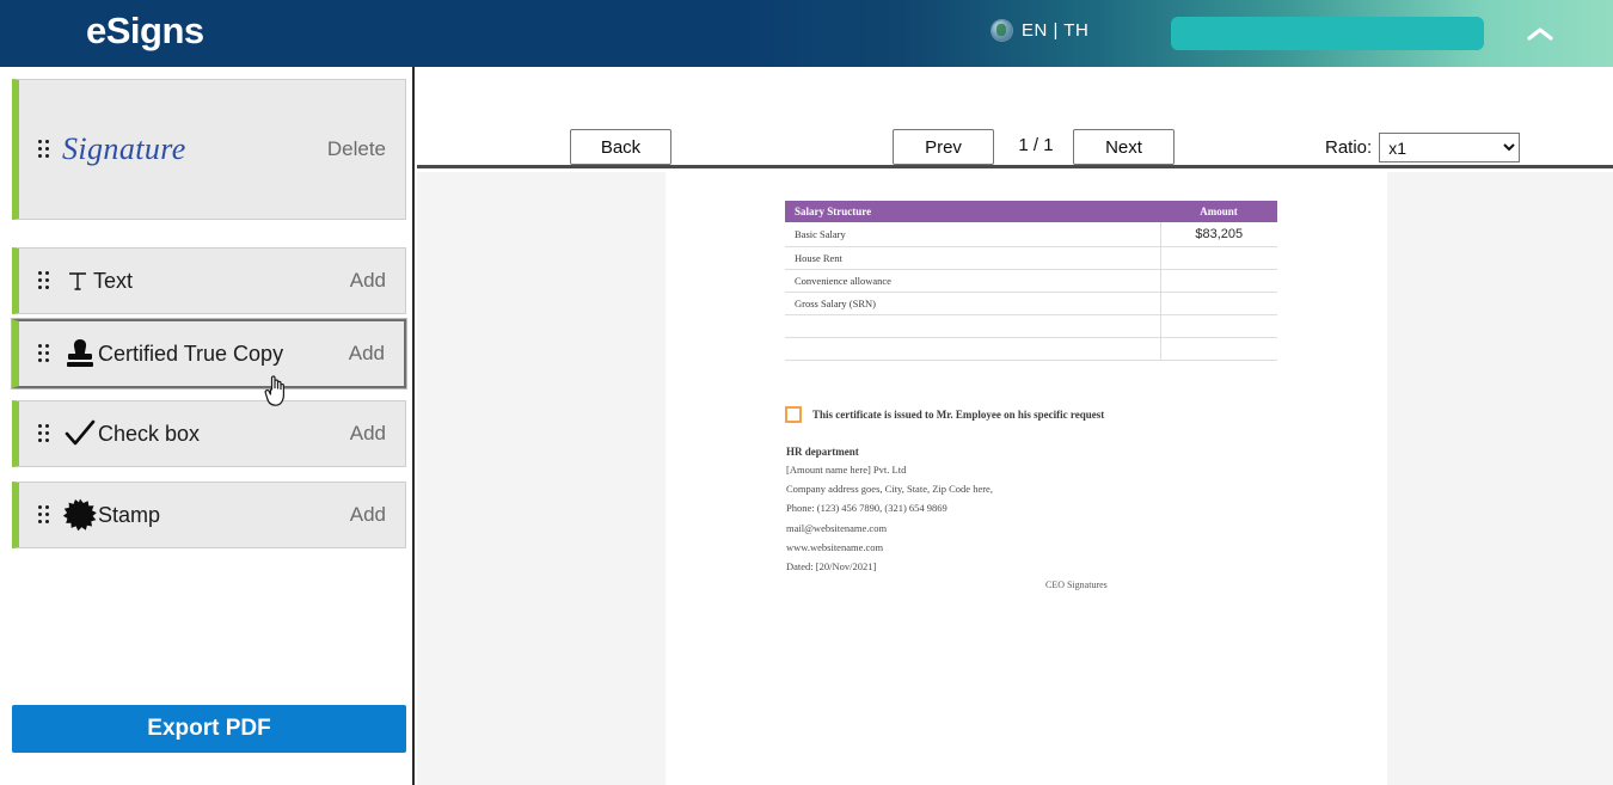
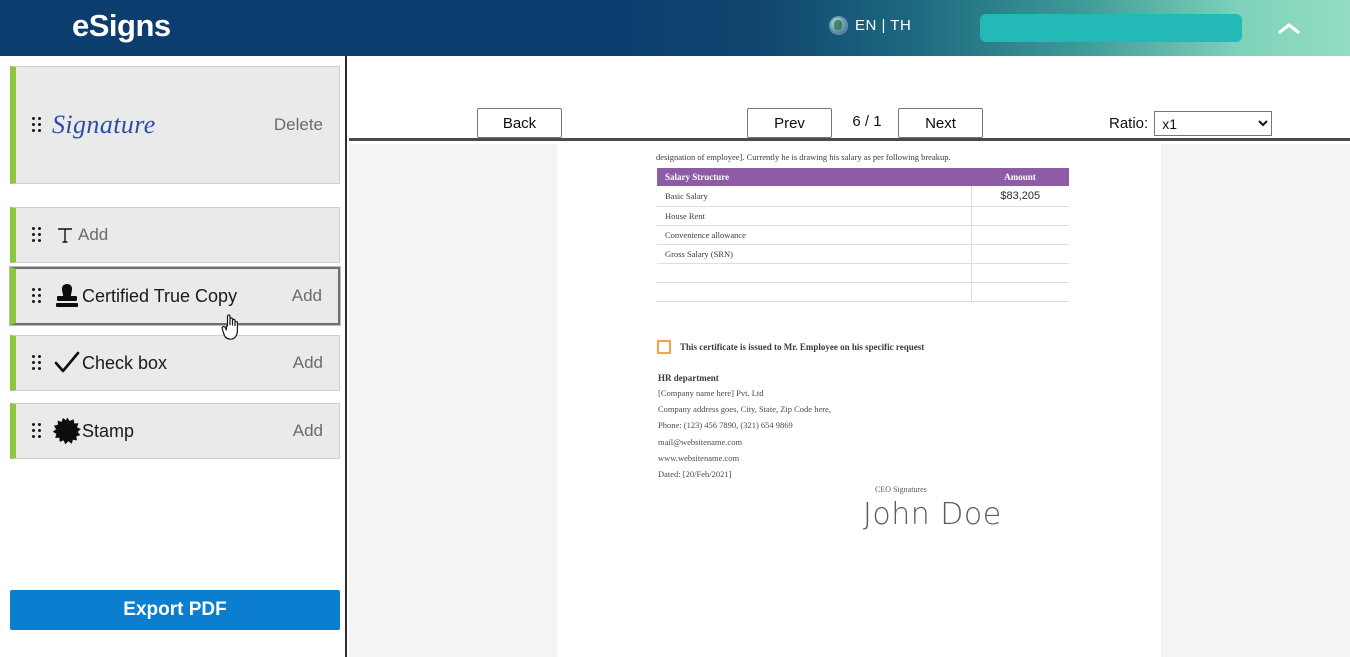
  eSigns
  EN | TH
  Signature
  Delete
- Text
  Add
  Certified True Copy
  Add
  Check box
  Add
  Stamp
  Add
  Export PDF
  Back
  Prev
- 1 / 1
+ 6 / 1
  Next
  Ratio:
  x1
+ designation of employee]. Currently he is drawing his salary as per following breakup.
  Salary Structure	Amount
  Basic Salary	$83,205
  House Rent
  Convenience allowance
  Gross Salary (SRN)
  This certificate is issued to Mr. Employee on his specific request
  HR department
- [Amount name here] Pvt. Ltd
+ [Company name here] Pvt. Ltd
  Company address goes, City, State, Zip Code here,
  Phone: (123) 456 7890, (321) 654 9869
  mail@websitename.com
  www.websitename.com
- Dated: [20/Nov/2021]
+ Dated: [20/Feb/2021]
  CEO Signatures
+ John Doe
